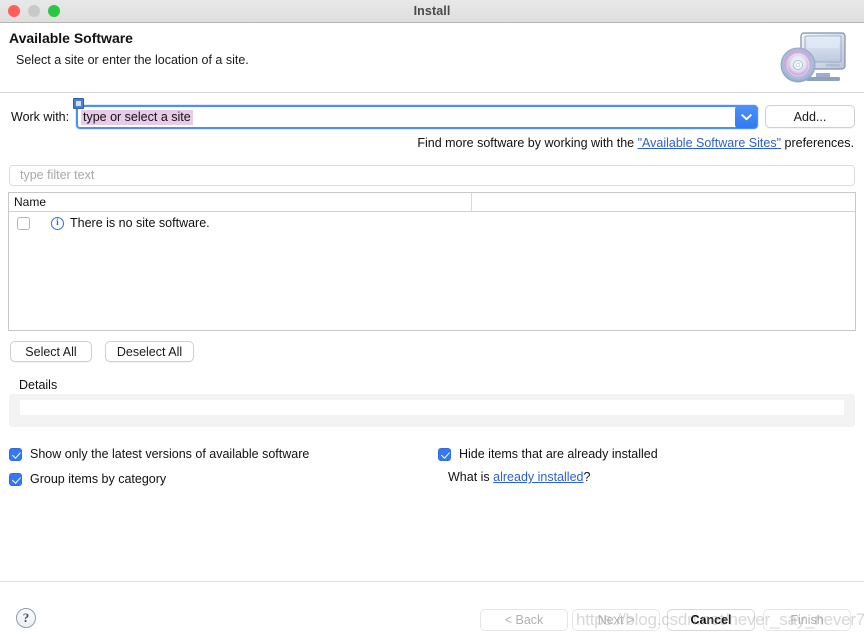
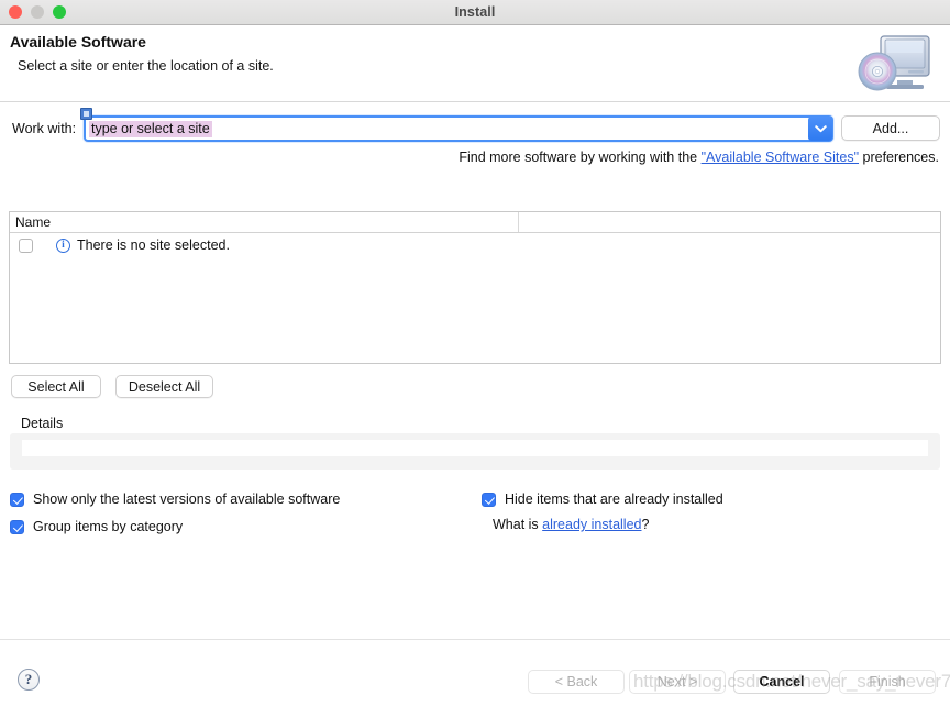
  Install
  Available Software
  Select a site or enter the location of a site.
  Work with:
  type or select a site
  Add...
  Find more software by working with the "Available Software Sites" preferences.
- type filter text
  Name
  i
- There is no site software.
+ There is no site selected.
  Select All
  Deselect All
  Details
  Show only the latest versions of available software
  Group items by category
  Hide items that are already installed
  What is already installed?
  ?
  < Back
  Next >
  Cancel
  Finish
  https://blog.csdn.net/never_say_never7
